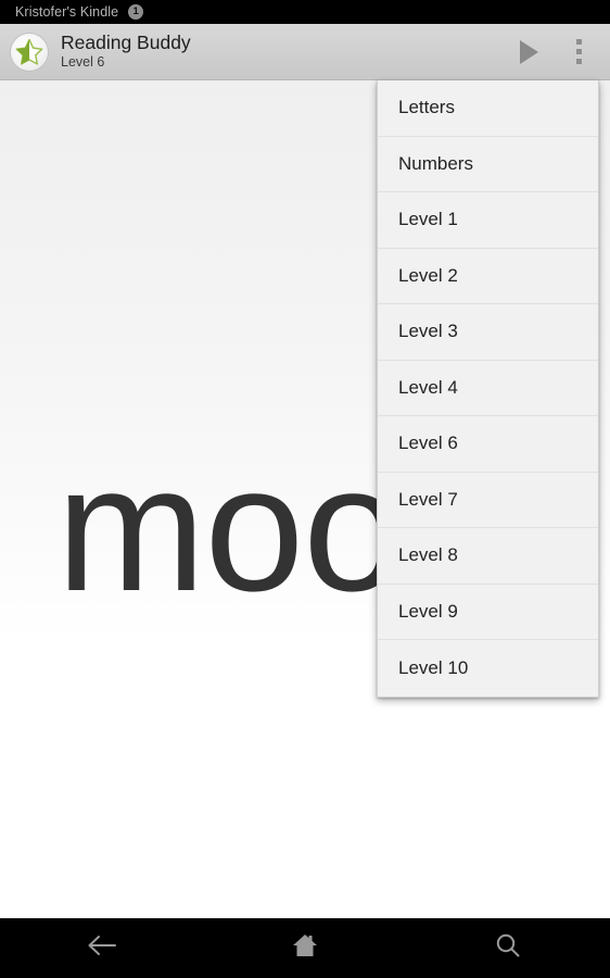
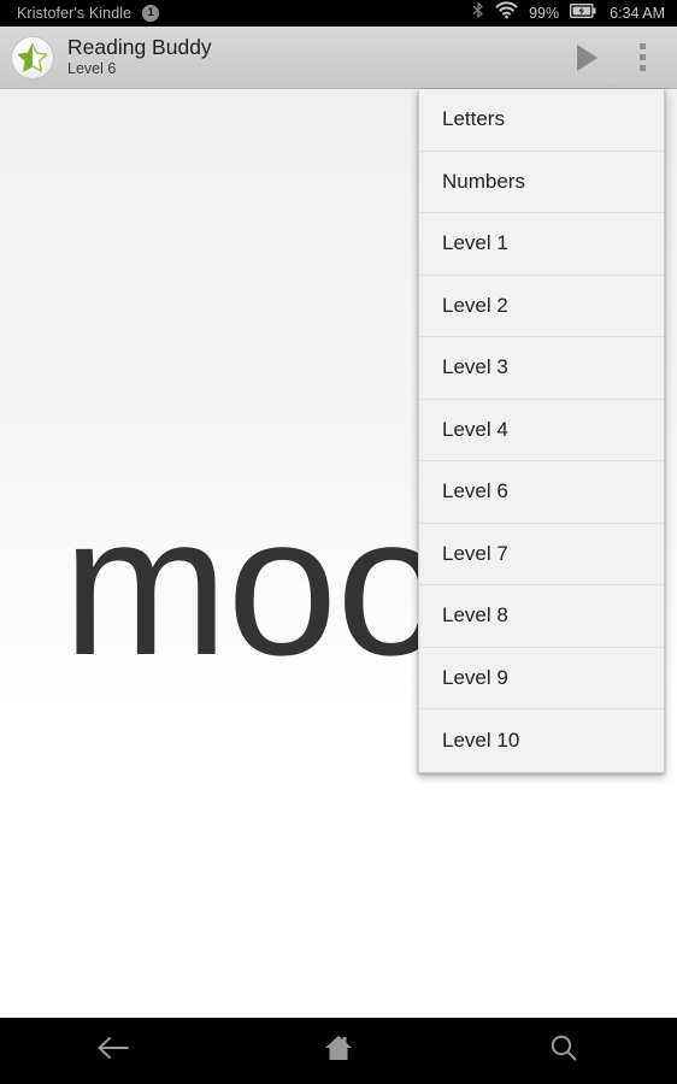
  Kristofer's Kindle
  1
+ 99%
+ 6:34 AM
  Reading Buddy
  Level 6
  moo
  Letters
  Numbers
  Level 1
  Level 2
  Level 3
  Level 4
  Level 6
  Level 7
  Level 8
  Level 9
  Level 10
